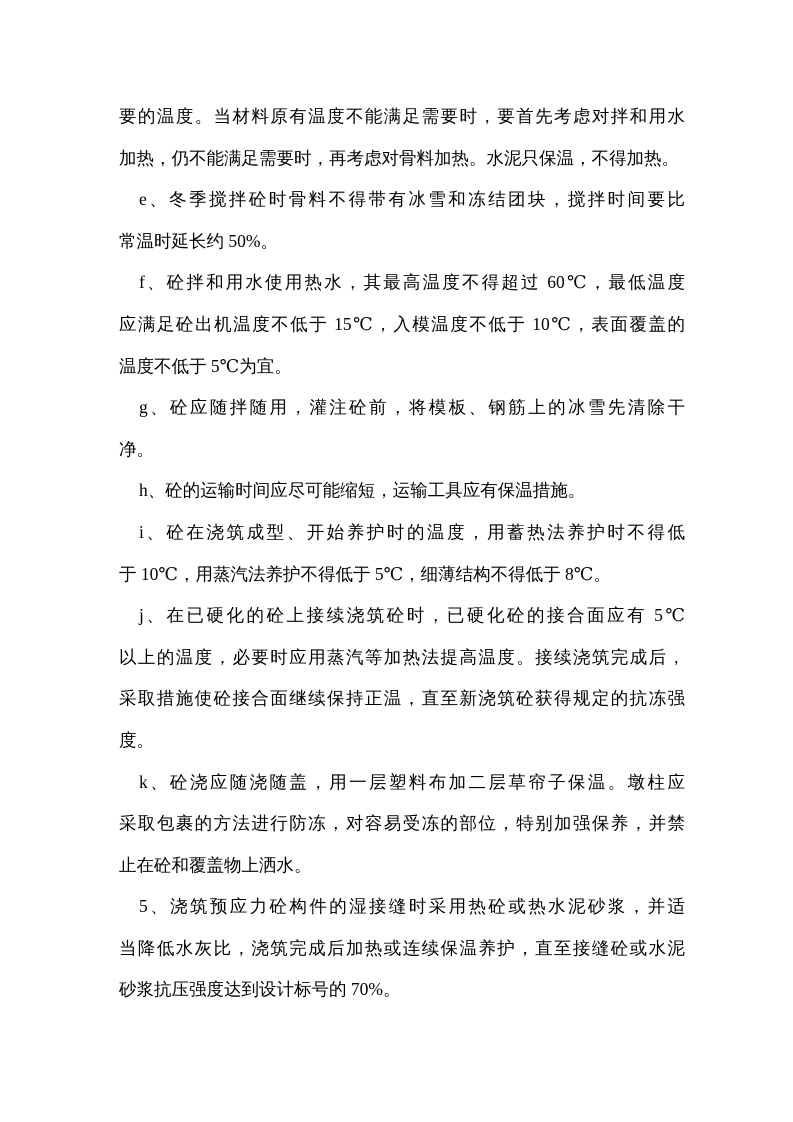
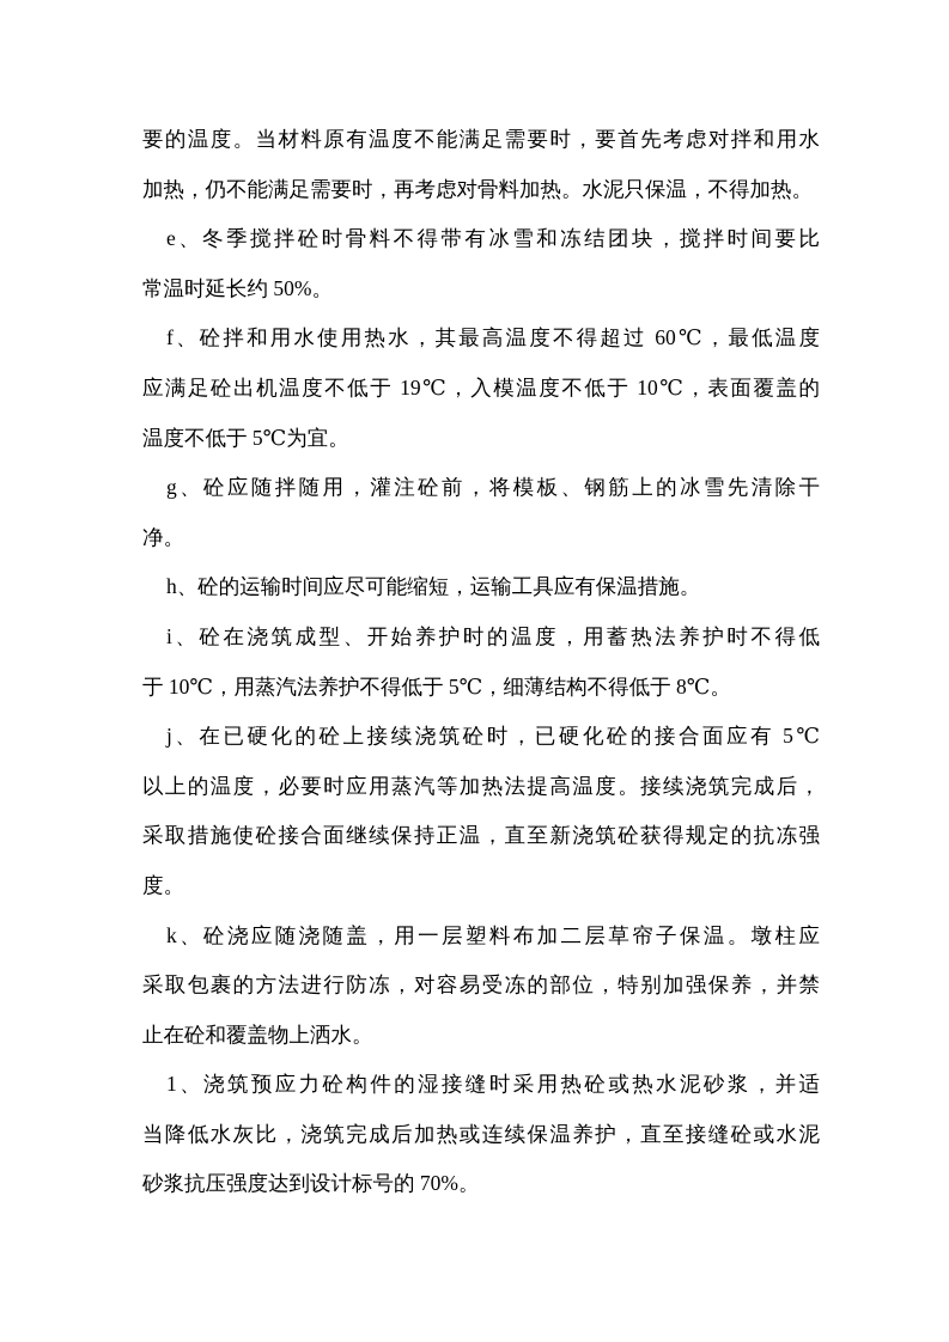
  要的温度。当材料原有温度不能满足需要时，要首先考虑对拌和用水
  加热，仍不能满足需要时，再考虑对骨料加热。水泥只保温，不得加热。
  e、冬季搅拌砼时骨料不得带有冰雪和冻结团块，搅拌时间要比
  常温时延长约 50%。
  f、砼拌和用水使用热水，其最高温度不得超过 60℃，最低温度
- 应满足砼出机温度不低于 15℃，入模温度不低于 10℃，表面覆盖的
+ 应满足砼出机温度不低于 19℃，入模温度不低于 10℃，表面覆盖的
  温度不低于 5℃为宜。
  g、砼应随拌随用，灌注砼前，将模板、钢筋上的冰雪先清除干
  净。
  h、砼的运输时间应尽可能缩短，运输工具应有保温措施。
  i、砼在浇筑成型、开始养护时的温度，用蓄热法养护时不得低
  于 10℃，用蒸汽法养护不得低于 5℃，细薄结构不得低于 8℃。
  j、在已硬化的砼上接续浇筑砼时，已硬化砼的接合面应有 5℃
  以上的温度，必要时应用蒸汽等加热法提高温度。接续浇筑完成后，
  采取措施使砼接合面继续保持正温，直至新浇筑砼获得规定的抗冻强
  度。
  k、砼浇应随浇随盖，用一层塑料布加二层草帘子保温。墩柱应
  采取包裹的方法进行防冻，对容易受冻的部位，特别加强保养，并禁
  止在砼和覆盖物上洒水。
- 5、浇筑预应力砼构件的湿接缝时采用热砼或热水泥砂浆，并适
+ 1、浇筑预应力砼构件的湿接缝时采用热砼或热水泥砂浆，并适
  当降低水灰比，浇筑完成后加热或连续保温养护，直至接缝砼或水泥
  砂浆抗压强度达到设计标号的 70%。
